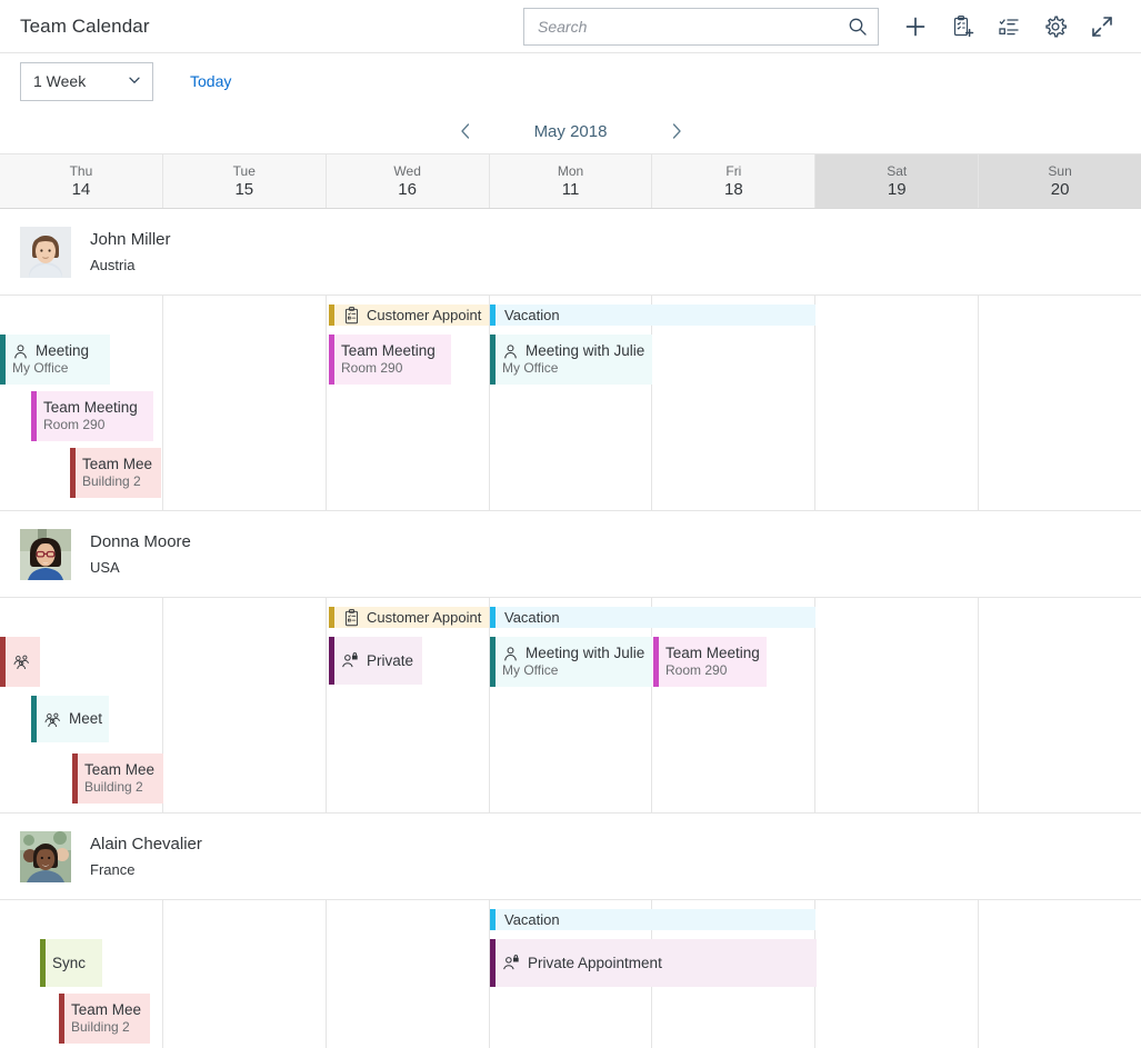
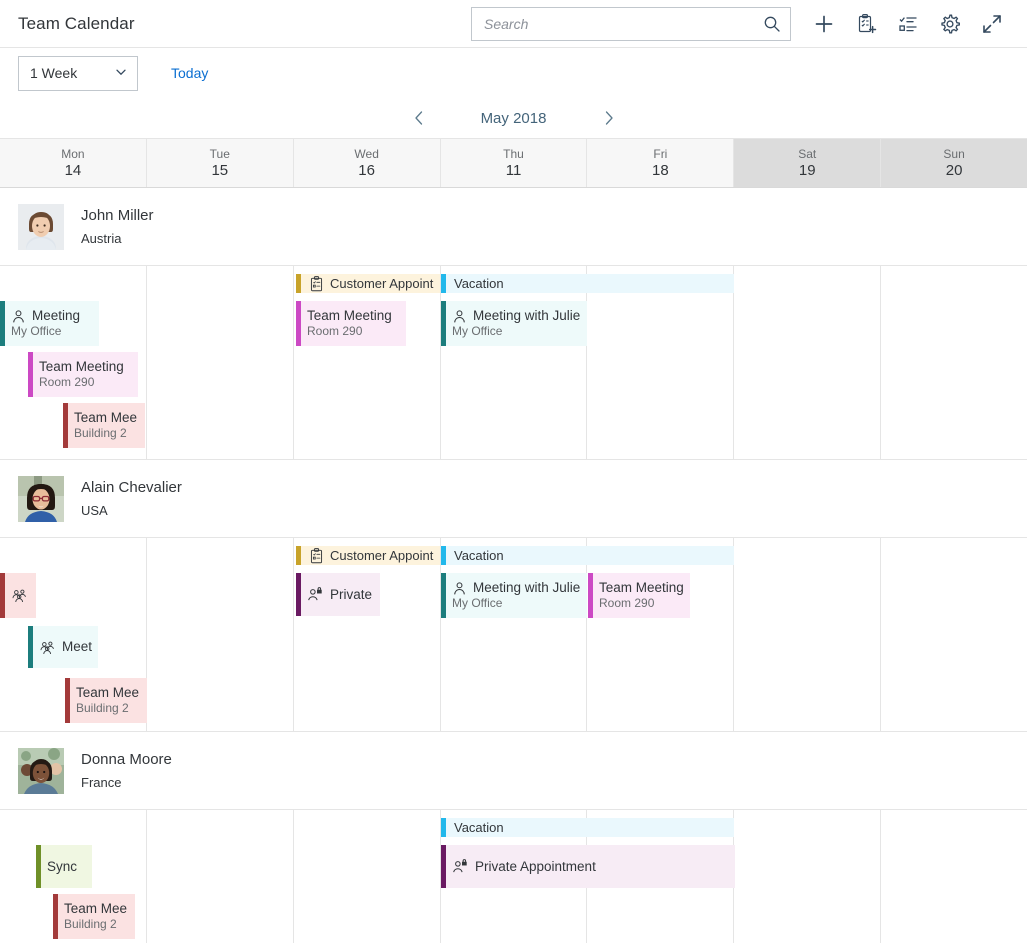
  Team Calendar
  Search
  1 Week
  Today
  May 2018
- Thu
+ Mon
  14
  Tue
  15
  Wed
  16
- Mon
+ Thu
  11
  Fri
  18
  Sat
  19
  Sun
  20
  John Miller
  Austria
  Customer Appoint
  Vacation
  Meeting
  My Office
  Team Meeting
  Room 290
  Team Mee
  Building 2
  Team Meeting
  Room 290
  Meeting with Julie
  My Office
- Donna Moore
+ Alain Chevalier
  USA
  Customer Appoint
  Vacation
  Meet
  Team Mee
  Building 2
  Private
  Meeting with Julie
  My Office
  Team Meeting
  Room 290
- Alain Chevalier
+ Donna Moore
  France
  Vacation
  Sync
  Team Mee
  Building 2
  Private Appointment
